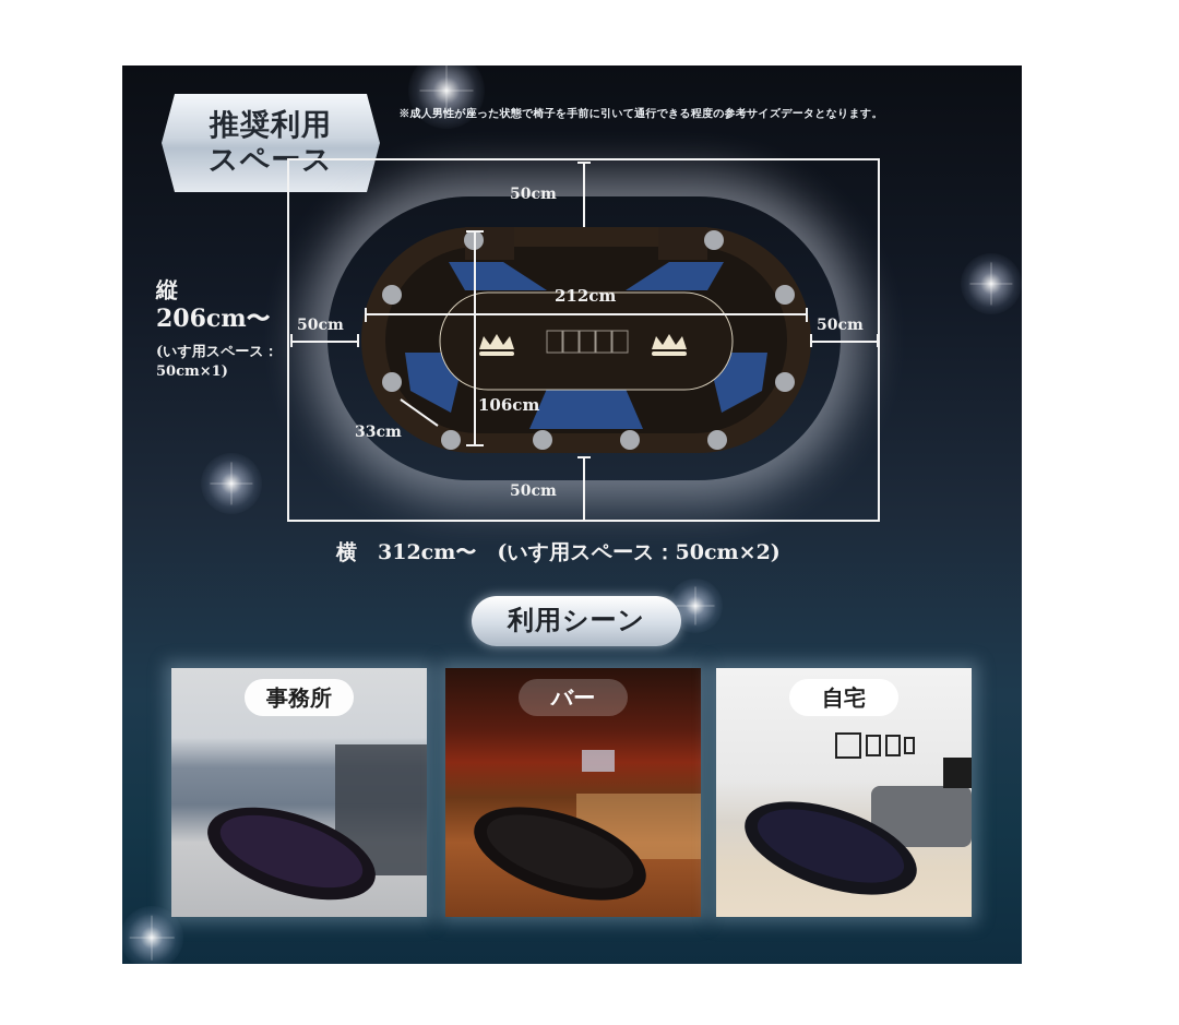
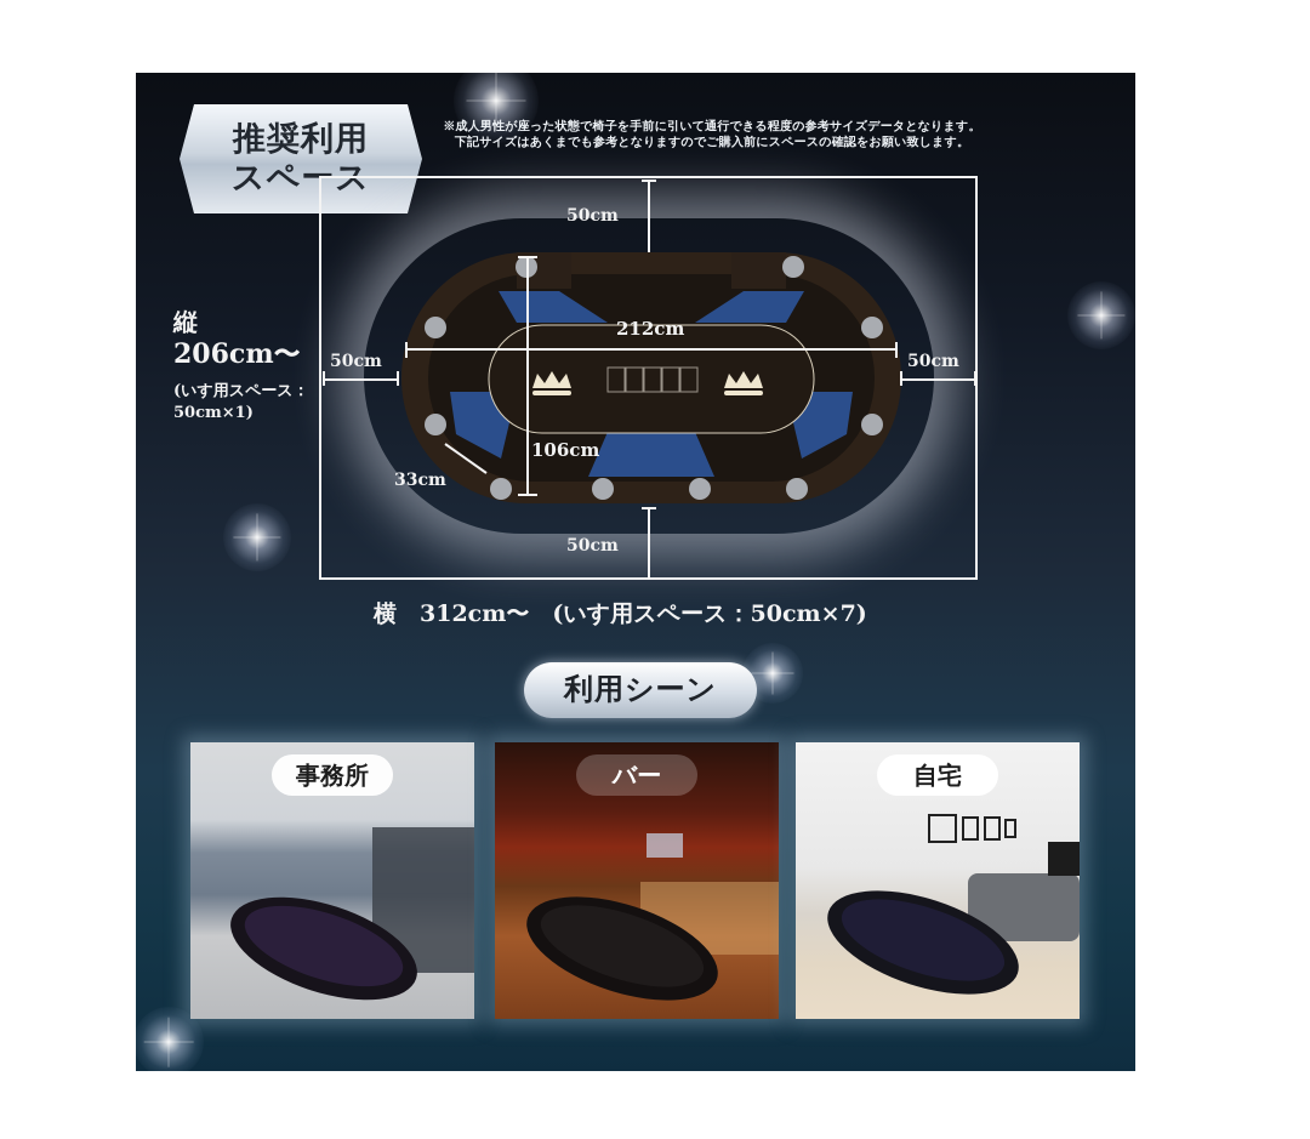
  推奨利用
  スペース
  ※成人男性が座った状態で椅子を手前に引いて通行できる程度の参考サイズデータとなります。
+ 下記サイズはあくまでも参考となりますのでご購入前にスペースの確認をお願い致します。
  50cm
  50cm
  50cm
  50cm
  212cm
  106cm
  33cm
  縦
  206cm〜
  (いす用スペース：
  50cm×1)
- 横 312cm〜 (いす用スペース：50cm×2)
+ 横 312cm〜 (いす用スペース：50cm×7)
  利用シーン
  事務所
  バー
  自宅
